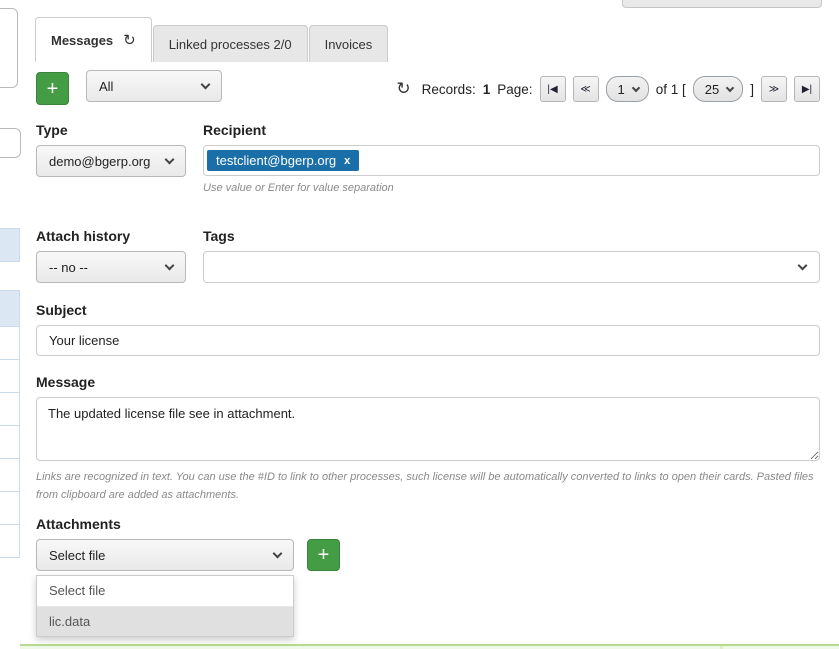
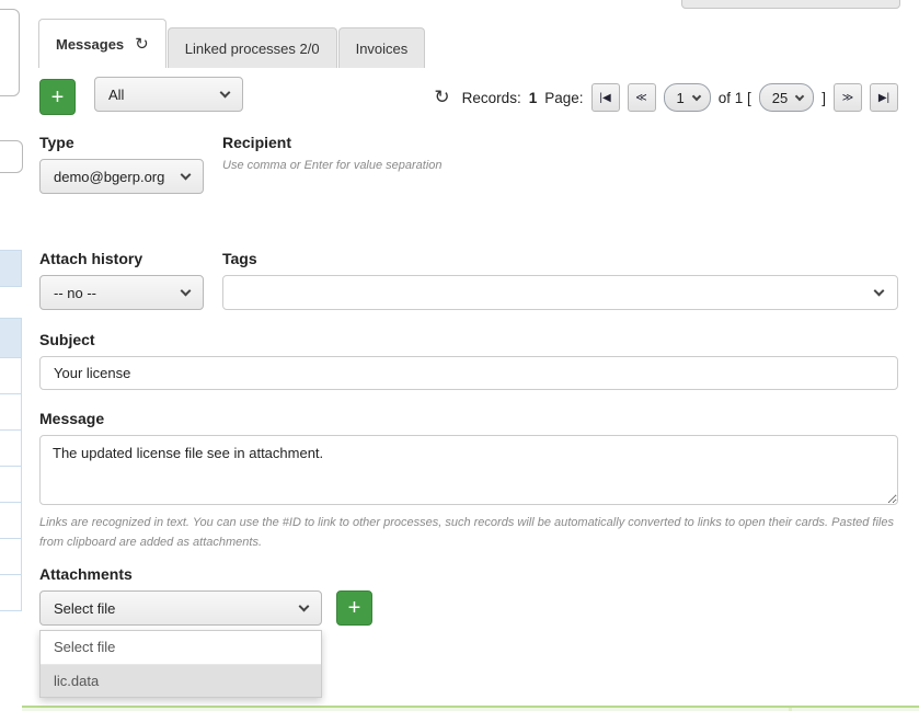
  Messages
  ↻
  Linked processes 2/0
  Invoices
  +
  All
  ↻
  Records:
  1
  Page:
  |◀
  ≪
  1
  of 1 [
  25
  ]
  ≫
  ▶|
  Type
  demo@bgerp.org
  Recipient
- testclient@bgerp.org
- x
- Use value or Enter for value separation
+ Use comma or Enter for value separation
  Attach history
  -- no --
  Tags
  Subject
  Your license
  Message
  The updated license file see in attachment.
- Links are recognized in text. You can use the #ID to link to other processes, such license will be automatically converted to links to open their cards. Pasted files from clipboard are added as attachments.
+ Links are recognized in text. You can use the #ID to link to other processes, such records will be automatically converted to links to open their cards. Pasted files from clipboard are added as attachments.
  Attachments
  Select file
  +
  Select file
  lic.data
